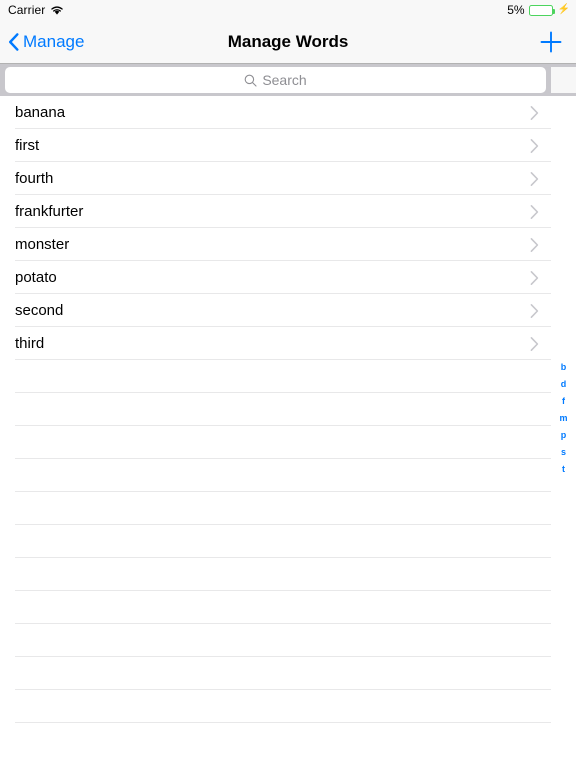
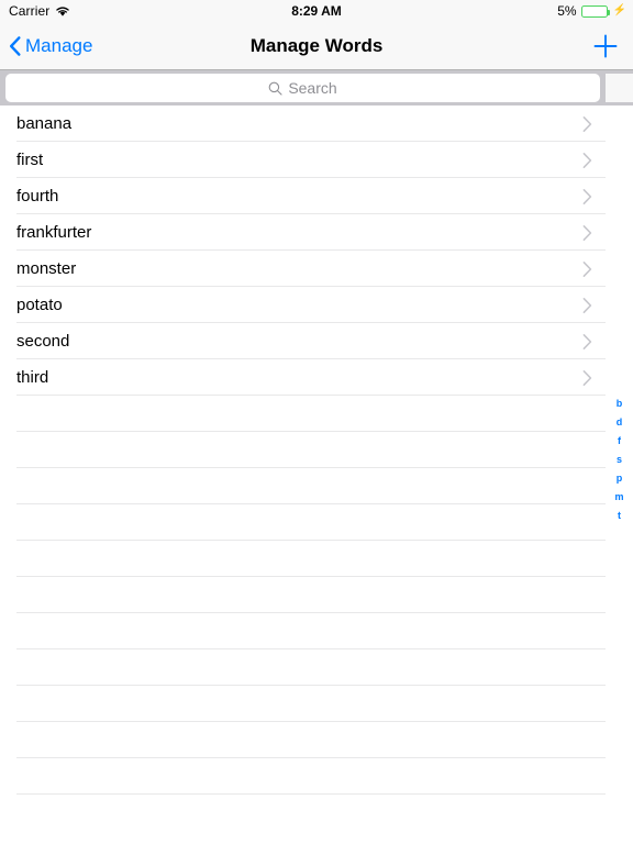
  Carrier
+ 8:29 AM
  5%
  ⚡
  Manage
  Manage Words
  Search
  banana
  first
  fourth
  frankfurter
  monster
  potato
  second
  third
  b
  d
  f
- m
+ s
  p
- s
+ m
  t
